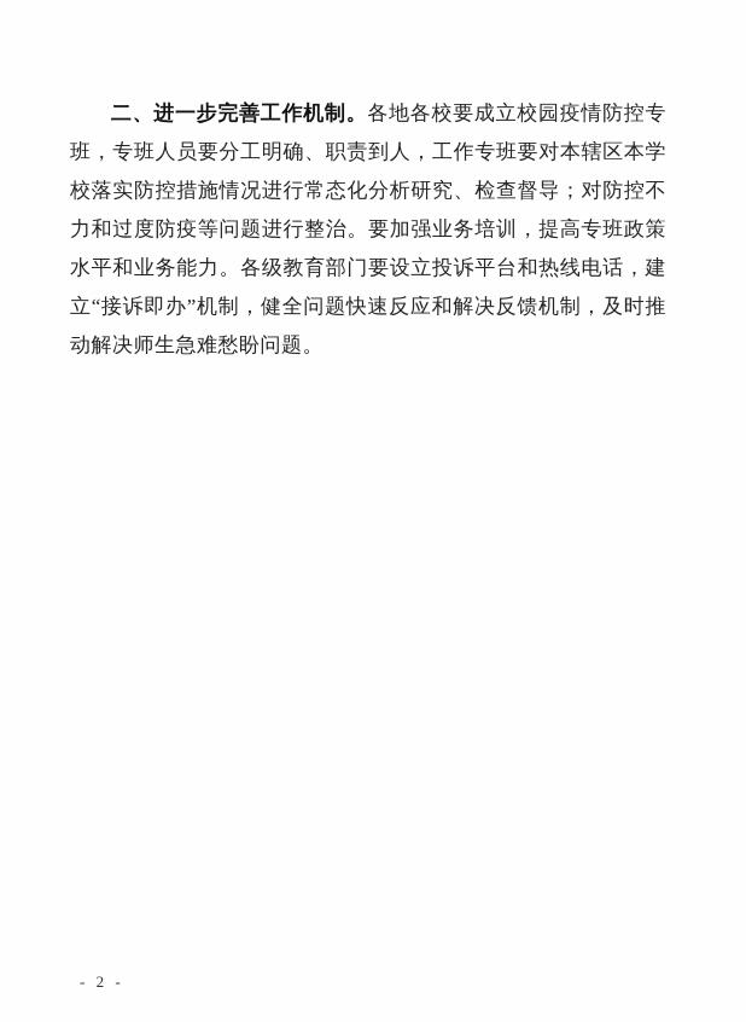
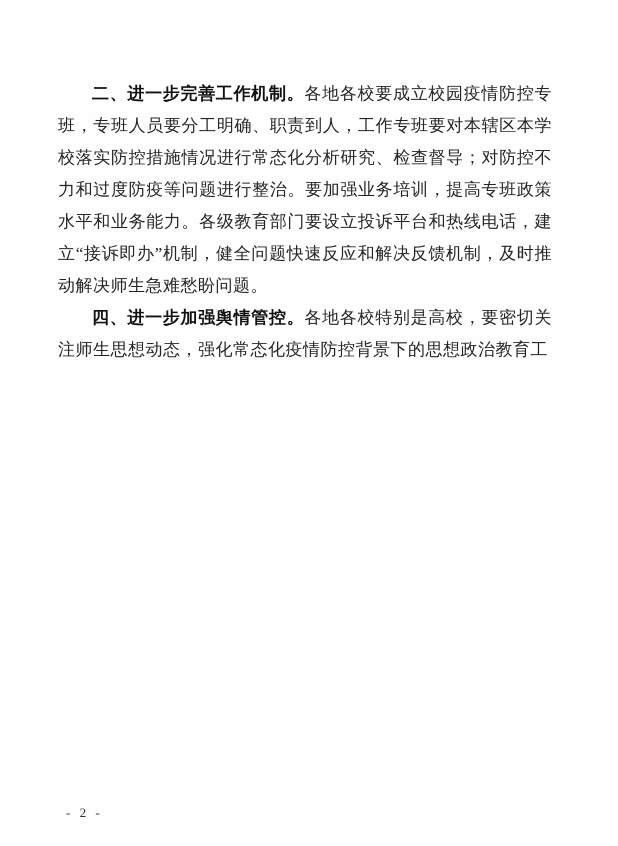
  二、进一步完善工作机制。各地各校要成立校园疫情防控专班，专班人员要分工明确、职责到人，工作专班要对本辖区本学校落实防控措施情况进行常态化分析研究、检查督导；对防控不力和过度防疫等问题进行整治。要加强业务培训，提高专班政策水平和业务能力。各级教育部门要设立投诉平台和热线电话，建立“接诉即办”机制，健全问题快速反应和解决反馈机制，及时推动解决师生急难愁盼问题。
+ 四、进一步加强舆情管控。各地各校特别是高校，要密切关注师生思想动态，强化常态化疫情防控背景下的思想政治教育工
  - 2 -
